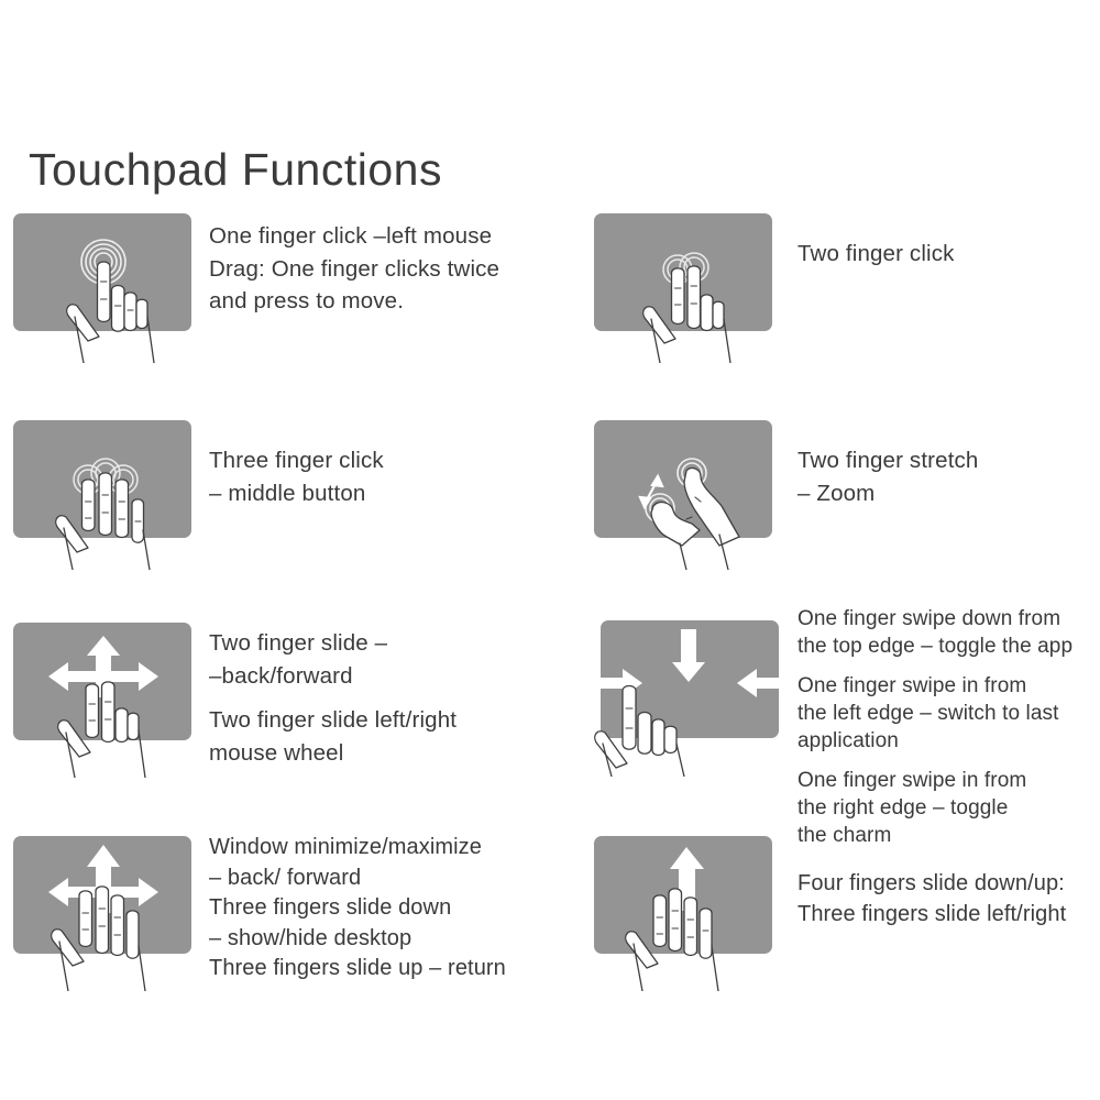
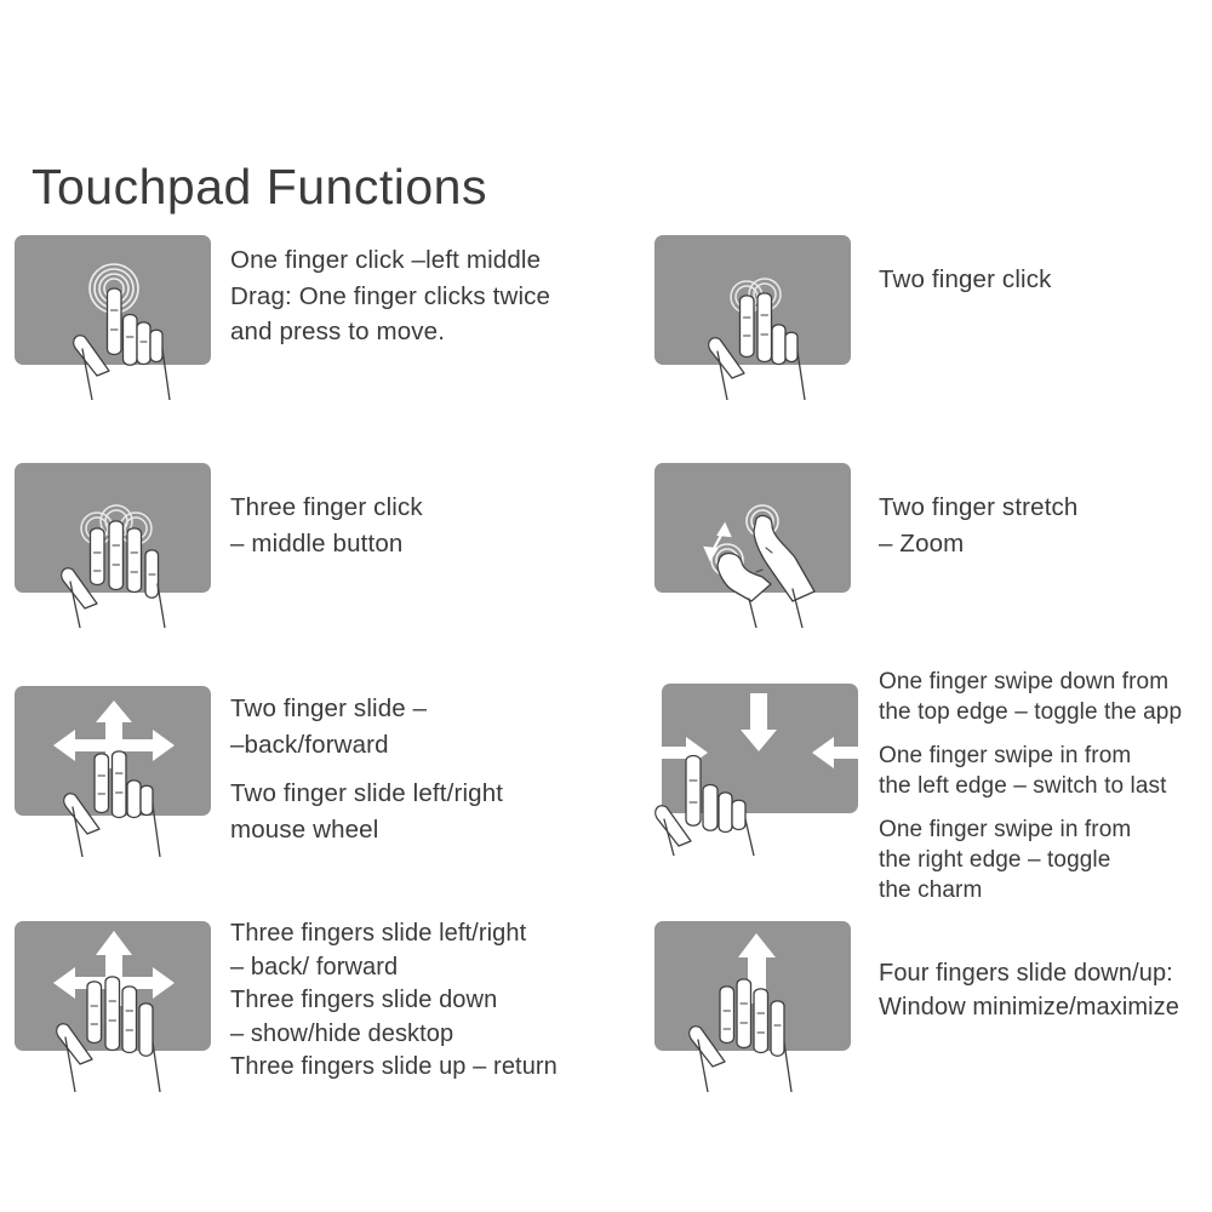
  Touchpad Functions
- One finger click –left mouse
+ One finger click –left middle
  Drag: One finger clicks twice
  and press to move.
  Two finger click
  Three finger click
  – middle button
  Two finger stretch
  – Zoom
  Two finger slide –
  –back/forward
  Two finger slide left/right
  mouse wheel
  One finger swipe down from
  the top edge – toggle the app
  One finger swipe in from
  the left edge – switch to last
- application
  One finger swipe in from
  the right edge – toggle
  the charm
- Window minimize/maximize
+ Three fingers slide left/right
  – back/ forward
  Three fingers slide down
  – show/hide desktop
  Three fingers slide up – return
  Four fingers slide down/up:
- Three fingers slide left/right
+ Window minimize/maximize
